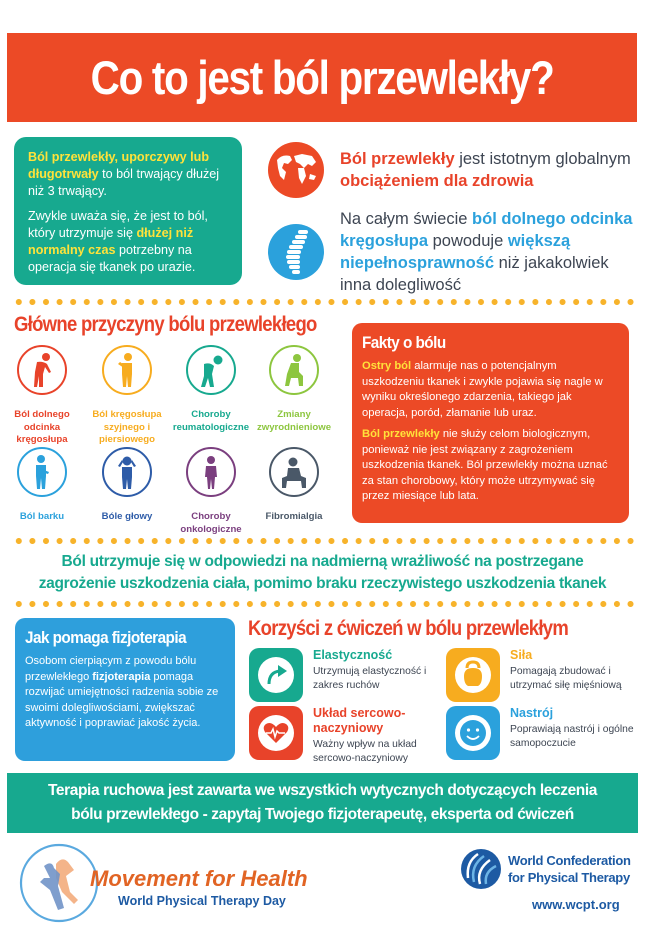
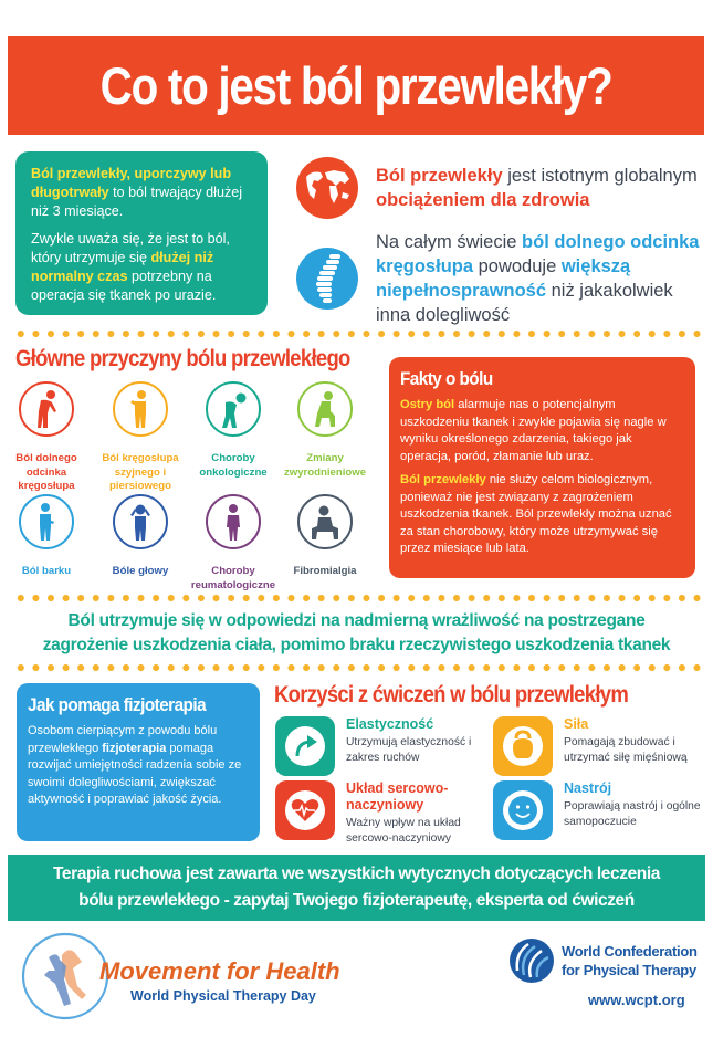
  Co to jest ból przewlekły?
- Ból przewlekły, uporczywy lub długotrwały to ból trwający dłużej niż 3 trwający.
+ Ból przewlekły, uporczywy lub długotrwały to ból trwający dłużej niż 3 miesiące.
  Zwykle uważa się, że jest to ból, który utrzymuje się dłużej niż normalny czas potrzebny na operacja się tkanek po urazie.
  Ból przewlekły jest istotnym globalnym obciążeniem dla zdrowia
  Na całym świecie ból dolnego odcinka kręgosłupa powoduje większą niepełnosprawność niż jakakolwiek inna dolegliwość
  Główne przyczyny bólu przewlekłego
  Ból dolnego odcinka kręgosłupa
  Ból kręgosłupa szyjnego i piersiowego
- Choroby reumatologiczne
+ Choroby onkologiczne
  Zmiany zwyrodnieniowe
  Ból barku
  Bóle głowy
- Choroby onkologiczne
+ Choroby reumatologiczne
  Fibromialgia
  Fakty o bólu
  Ostry ból alarmuje nas o potencjalnym uszkodzeniu tkanek i zwykle pojawia się nagle w wyniku określonego zdarzenia, takiego jak operacja, poród, złamanie lub uraz.
  Ból przewlekły nie służy celom biologicznym, ponieważ nie jest związany z zagrożeniem uszkodzenia tkanek. Ból przewlekły można uznać za stan chorobowy, który może utrzymywać się przez miesiące lub lata.
  Ból utrzymuje się w odpowiedzi na nadmierną wrażliwość na postrzegane
  zagrożenie uszkodzenia ciała, pomimo braku rzeczywistego uszkodzenia tkanek
  Jak pomaga fizjoterapia
  Osobom cierpiącym z powodu bólu przewlekłego fizjoterapia pomaga rozwijać umiejętności radzenia sobie ze swoimi dolegliwościami, zwiększać aktywność i poprawiać jakość życia.
  Korzyści z ćwiczeń w bólu przewlekłym
  Elastyczność
  Utrzymują elastyczność i zakres ruchów
  Siła
  Pomagają zbudować i utrzymać siłę mięśniową
  Układ sercowo-naczyniowy
  Ważny wpływ na układ sercowo-naczyniowy
  Nastrój
  Poprawiają nastrój i ogólne samopoczucie
  Terapia ruchowa jest zawarta we wszystkich wytycznych dotyczących leczenia
  bólu przewlekłego - zapytaj Twojego fizjoterapeutę, eksperta od ćwiczeń
  Movement for Health
  World Physical Therapy Day
  World Confederation
  for Physical Therapy
  www.wcpt.org
